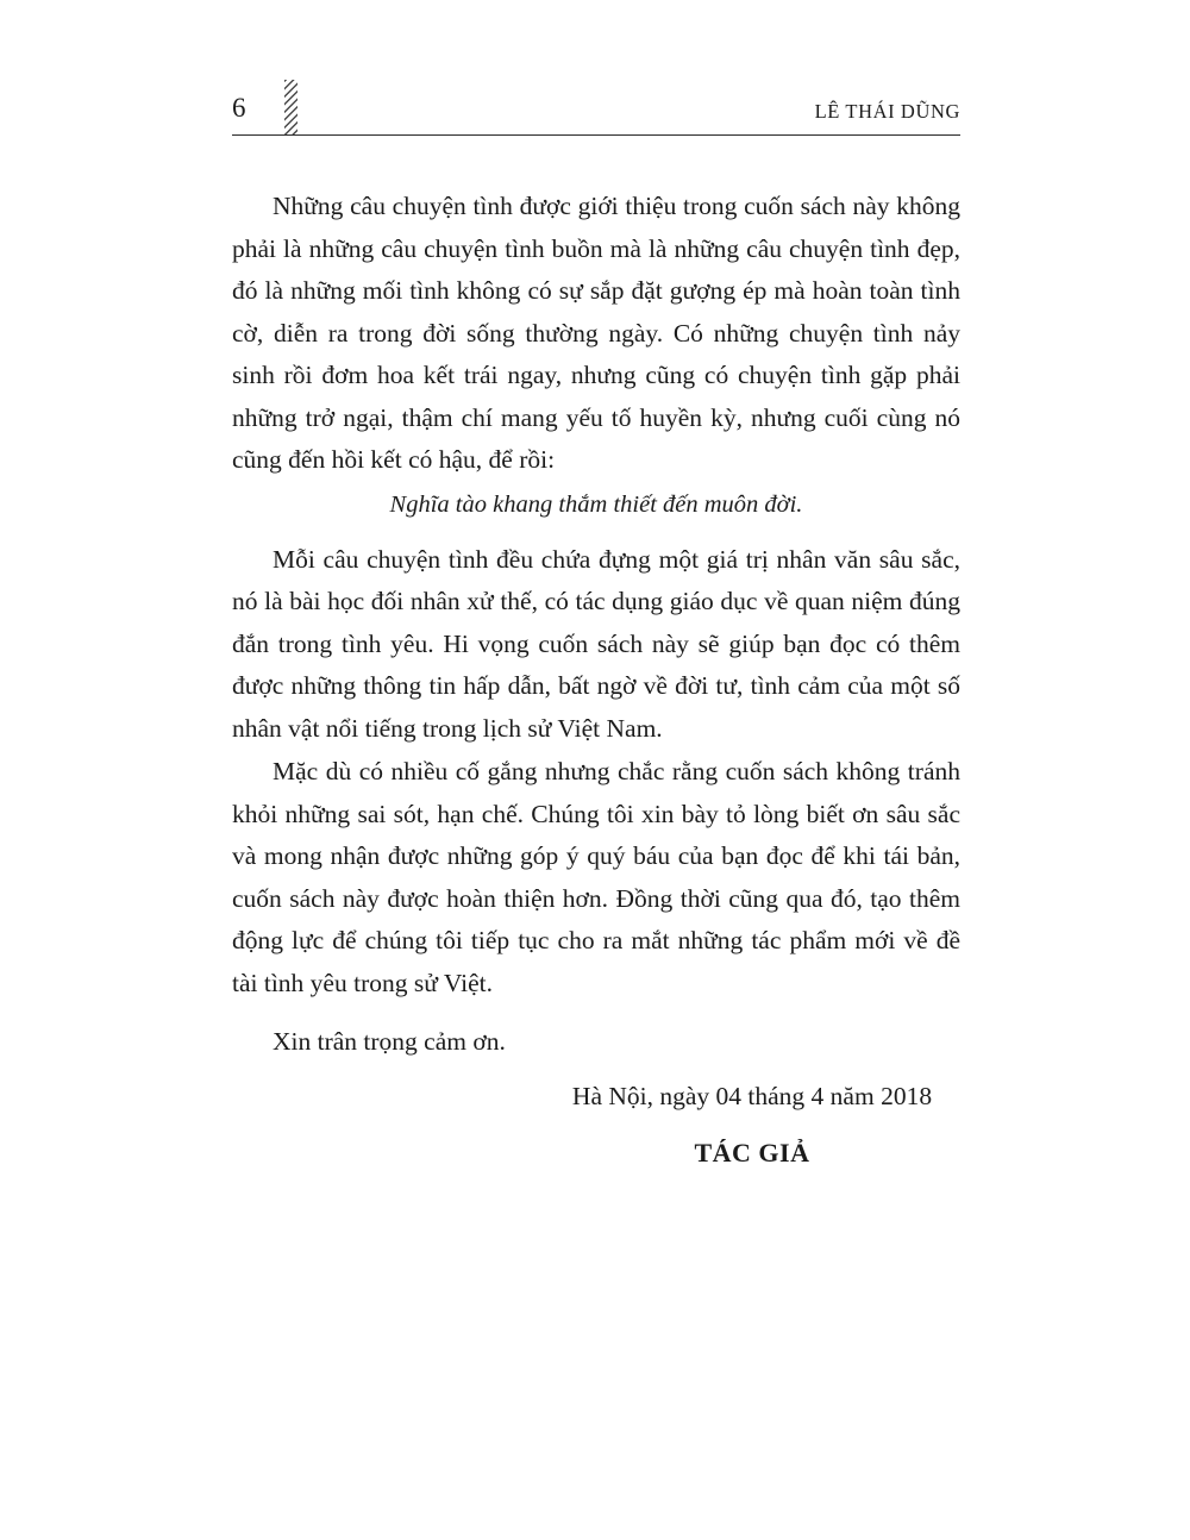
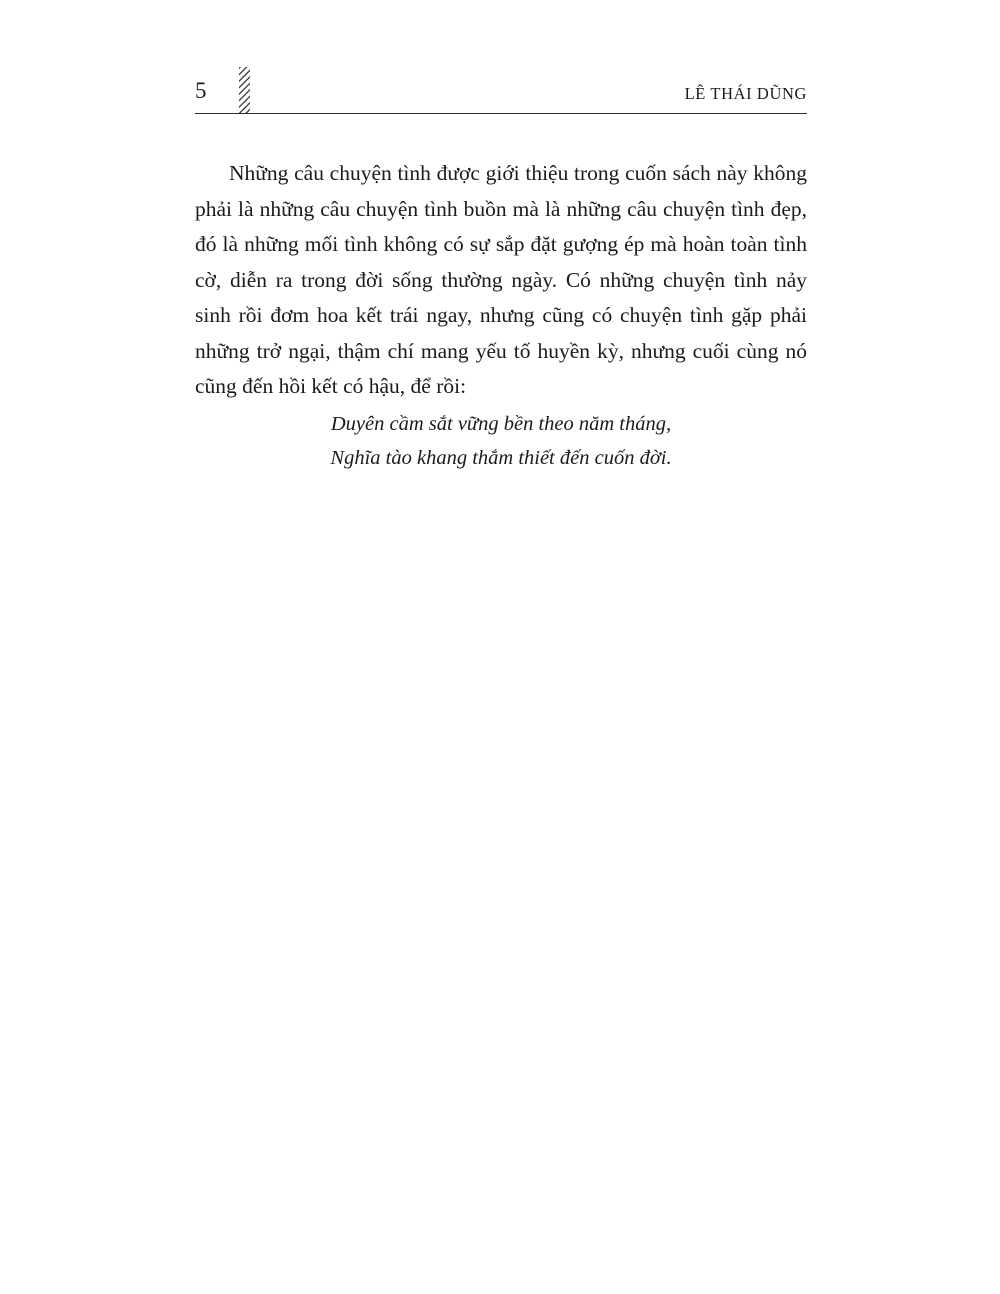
- 6
+ 5
  LÊ THÁI DŨNG
  Những câu chuyện tình được giới thiệu trong cuốn sách này không phải là những câu chuyện tình buồn mà là những câu chuyện tình đẹp, đó là những mối tình không có sự sắp đặt gượng ép mà hoàn toàn tình cờ, diễn ra trong đời sống thường ngày. Có những chuyện tình nảy sinh rồi đơm hoa kết trái ngay, nhưng cũng có chuyện tình gặp phải những trở ngại, thậm chí mang yếu tố huyền kỳ, nhưng cuối cùng nó cũng đến hồi kết có hậu, để rồi:
+ Duyên cầm sắt vững bền theo năm tháng,
- Nghĩa tào khang thắm thiết đến muôn đời.
+ Nghĩa tào khang thắm thiết đến cuốn đời.
- Mỗi câu chuyện tình đều chứa đựng một giá trị nhân văn sâu sắc, nó là bài học đối nhân xử thế, có tác dụng giáo dục về quan niệm đúng đắn trong tình yêu. Hi vọng cuốn sách này sẽ giúp bạn đọc có thêm được những thông tin hấp dẫn, bất ngờ về đời tư, tình cảm của một số nhân vật nổi tiếng trong lịch sử Việt Nam.
- Mặc dù có nhiều cố gắng nhưng chắc rằng cuốn sách không tránh khỏi những sai sót, hạn chế. Chúng tôi xin bày tỏ lòng biết ơn sâu sắc và mong nhận được những góp ý quý báu của bạn đọc để khi tái bản, cuốn sách này được hoàn thiện hơn. Đồng thời cũng qua đó, tạo thêm động lực để chúng tôi tiếp tục cho ra mắt những tác phẩm mới về đề tài tình yêu trong sử Việt.
- Xin trân trọng cảm ơn.
- Hà Nội, ngày 04 tháng 4 năm 2018
- TÁC GIẢ
